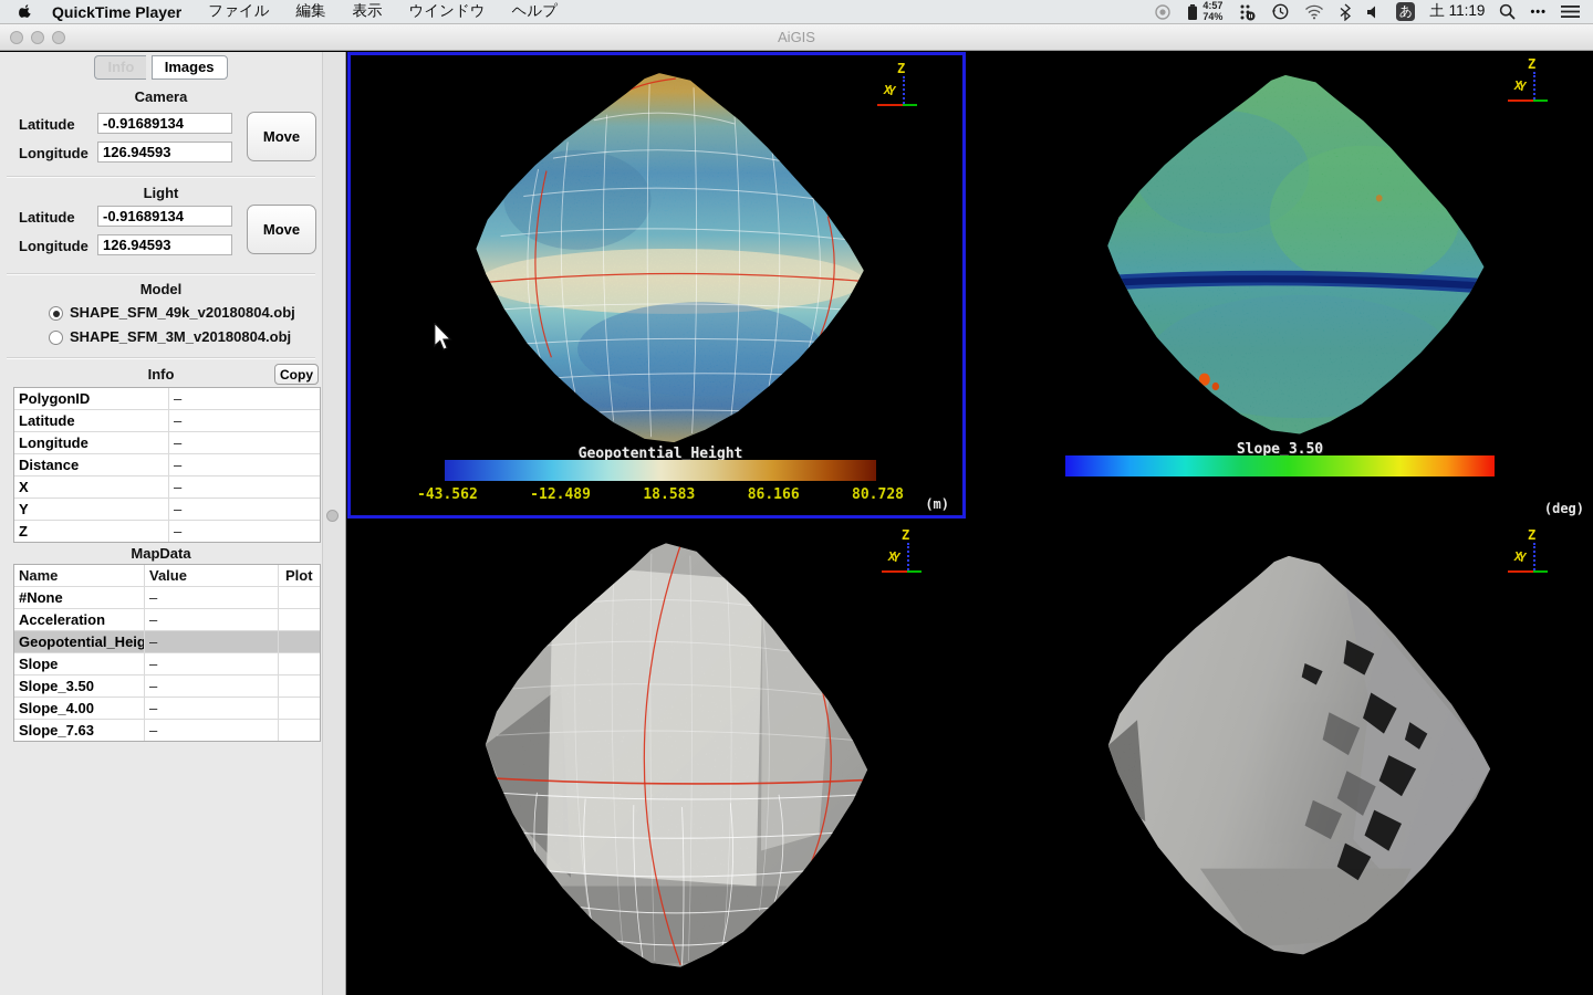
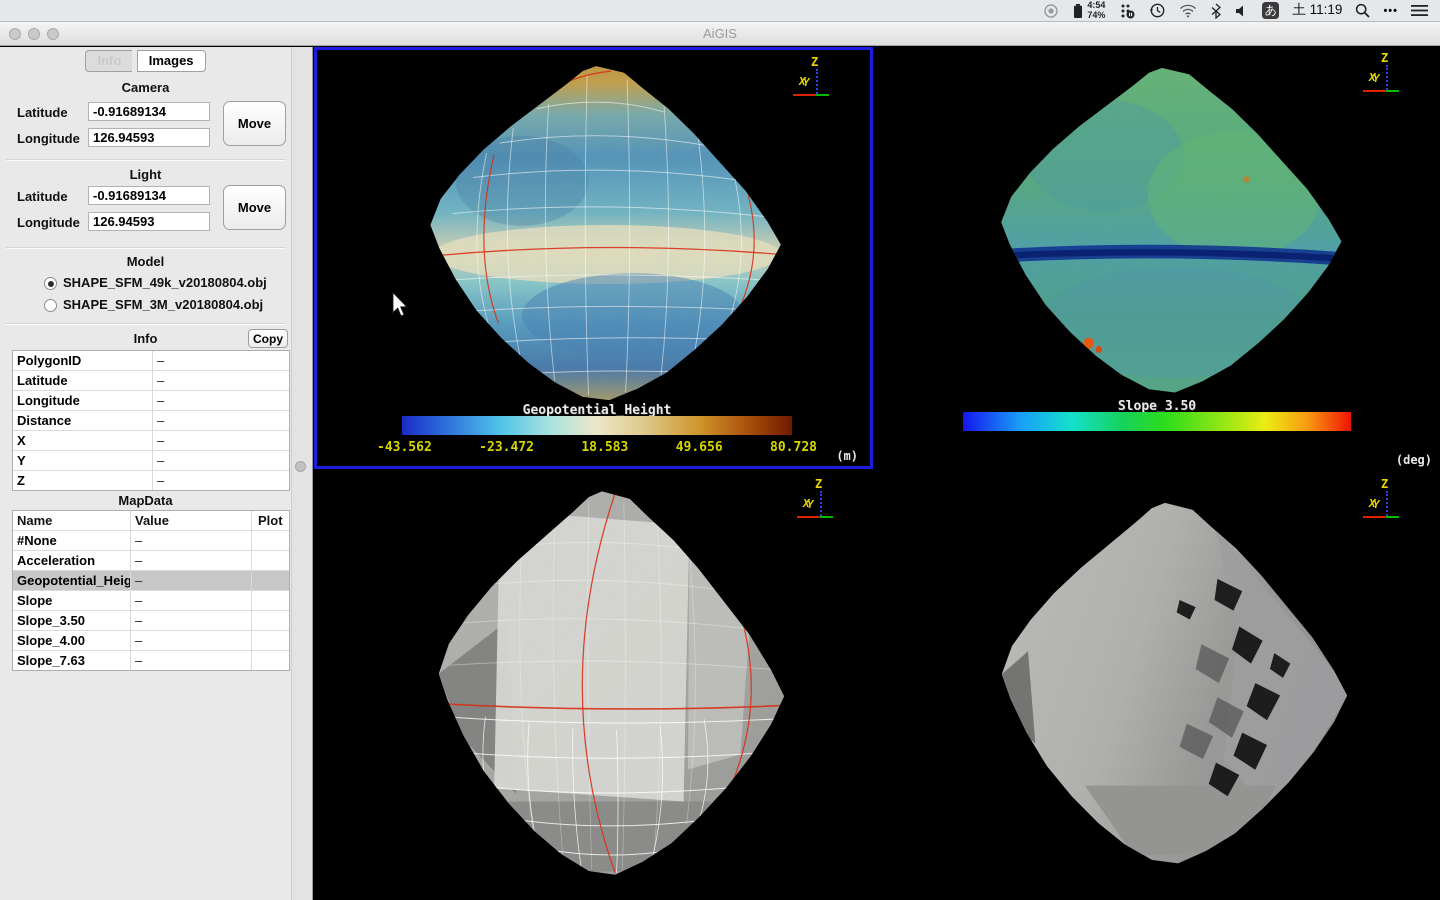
- QuickTime Player
- ファイル
- 編集
- 表示
- ウインドウ
- ヘルプ
- 4:57
+ 4:54
  74%
  あ
  土 11:19
  •••
  AiGIS
  Camera
  Latitude
  -0.91689134
  Longitude
  126.94593
  Move
  Light
  Latitude
  -0.91689134
  Longitude
  126.94593
  Move
  Model
  SHAPE_SFM_49k_v20180804.obj
  SHAPE_SFM_3M_v20180804.obj
  Info
  Copy
  PolygonID
  –
  Latitude
  –
  Longitude
  –
  Distance
  –
  X
  –
  Y
  –
  Z
  –
  MapData
  Name
  Value
  Plot
  #None
  –
  Acceleration
  –
  Geopotential_Heig
  –
  Slope
  –
  Slope_3.50
  –
  Slope_4.00
  –
  Slope_7.63
  –
  Geopotential_Height
  -43.562
- -12.489
+ -23.472
  18.583
- 86.166
+ 49.656
  80.728
  (m)
  Z
  X
  Y
  Slope_3.50
  (deg)
  Z
  X
  Y
  Z
  X
  Y
  Z
  X
  Y
